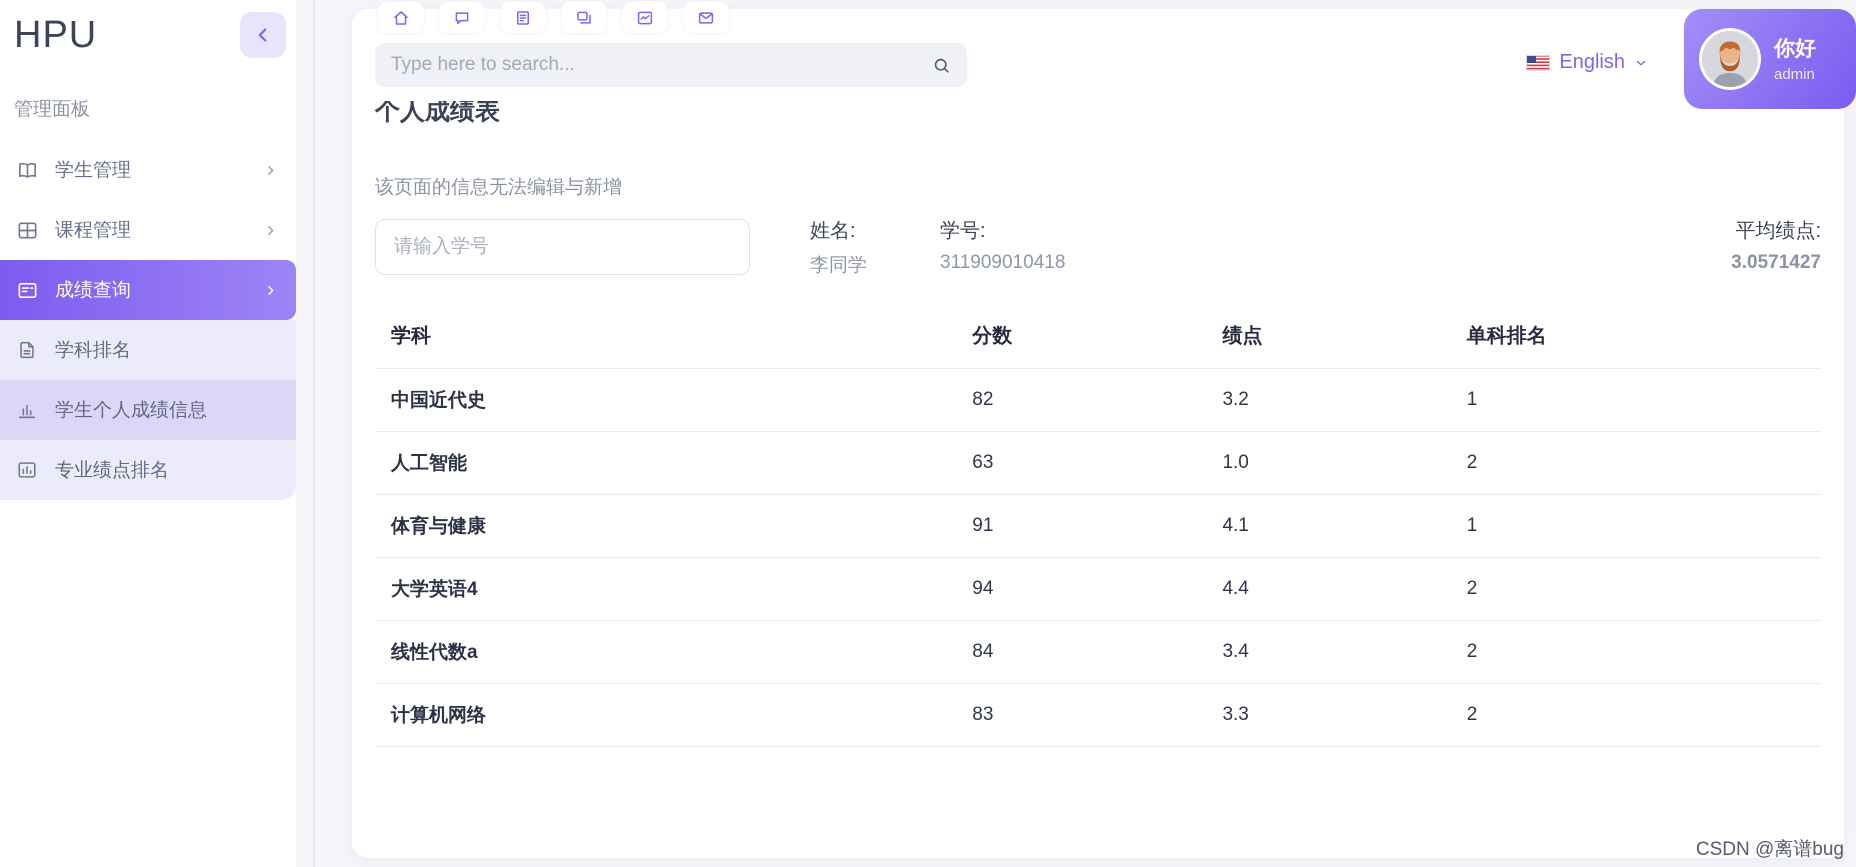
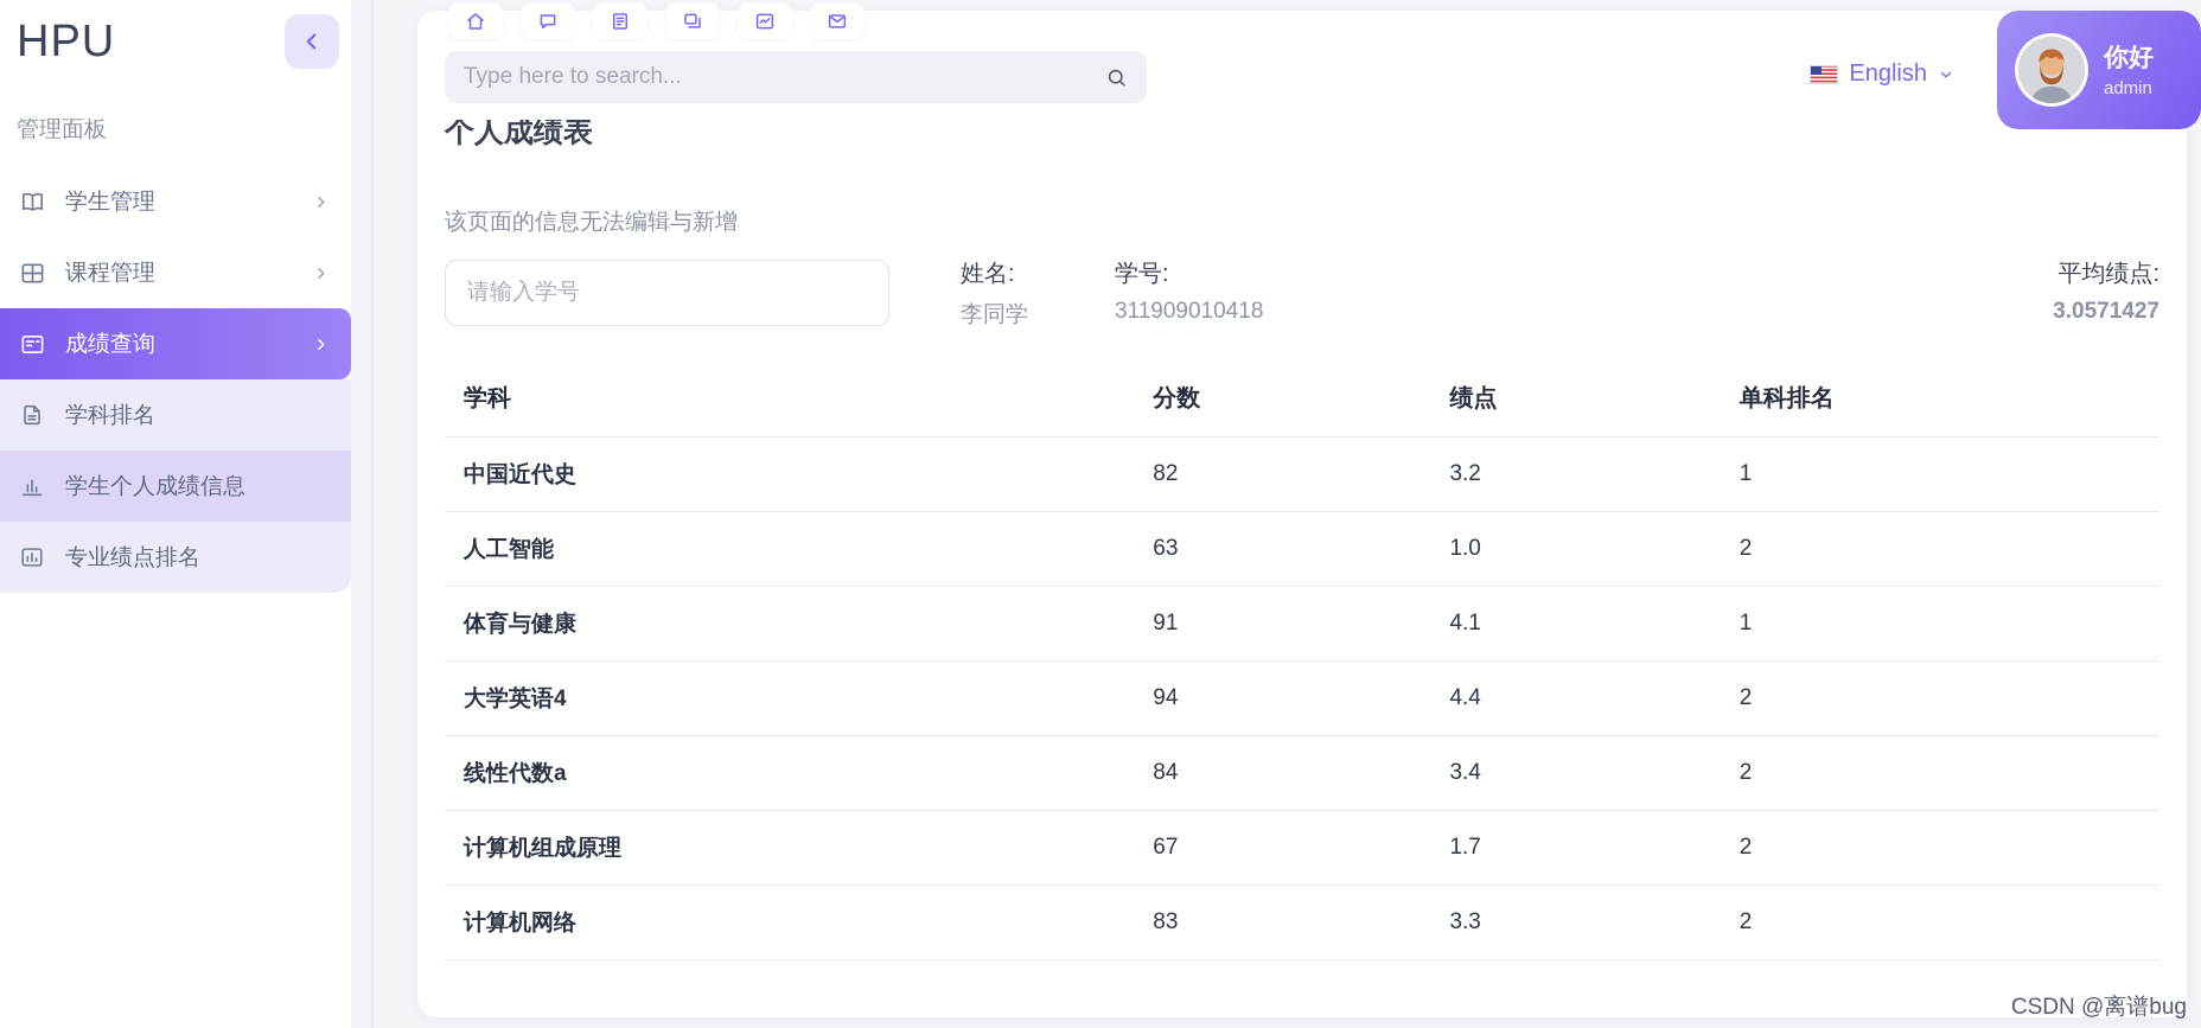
  HPU
  管理面板
  学生管理
  课程管理
  成绩查询
  学科排名
  学生个人成绩信息
  专业绩点排名
  个人成绩表
  该页面的信息无法编辑与新增
  请输入学号
  姓名:
  李同学
  学号:
  311909010418
  平均绩点:
  3.0571427
  学科	分数	绩点	单科排名
  中国近代史	82	3.2	1
  人工智能	63	1.0	2
  体育与健康	91	4.1	1
  大学英语4	94	4.4	2
  线性代数a	84	3.4	2
+ 计算机组成原理	67	1.7	2
  计算机网络	83	3.3	2
  Type here to search...
  English
  你好
  admin
  CSDN @离谱bug
